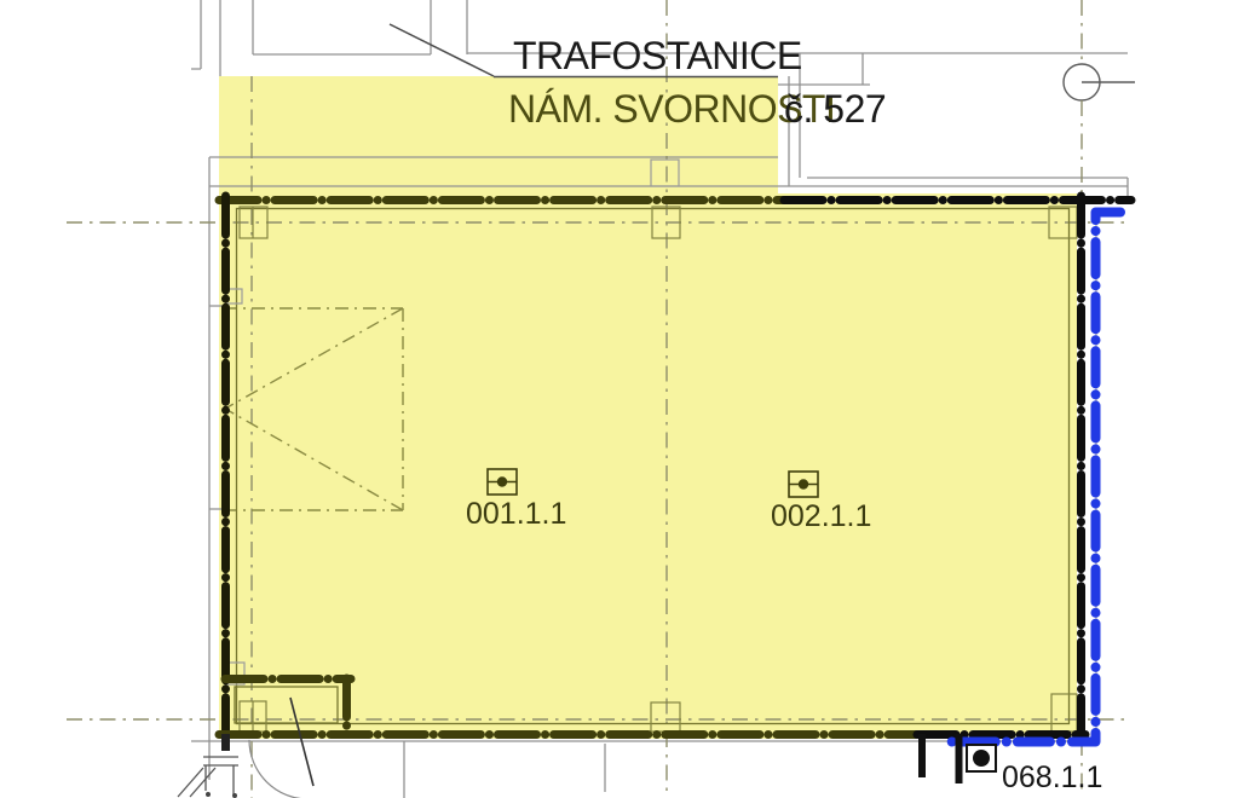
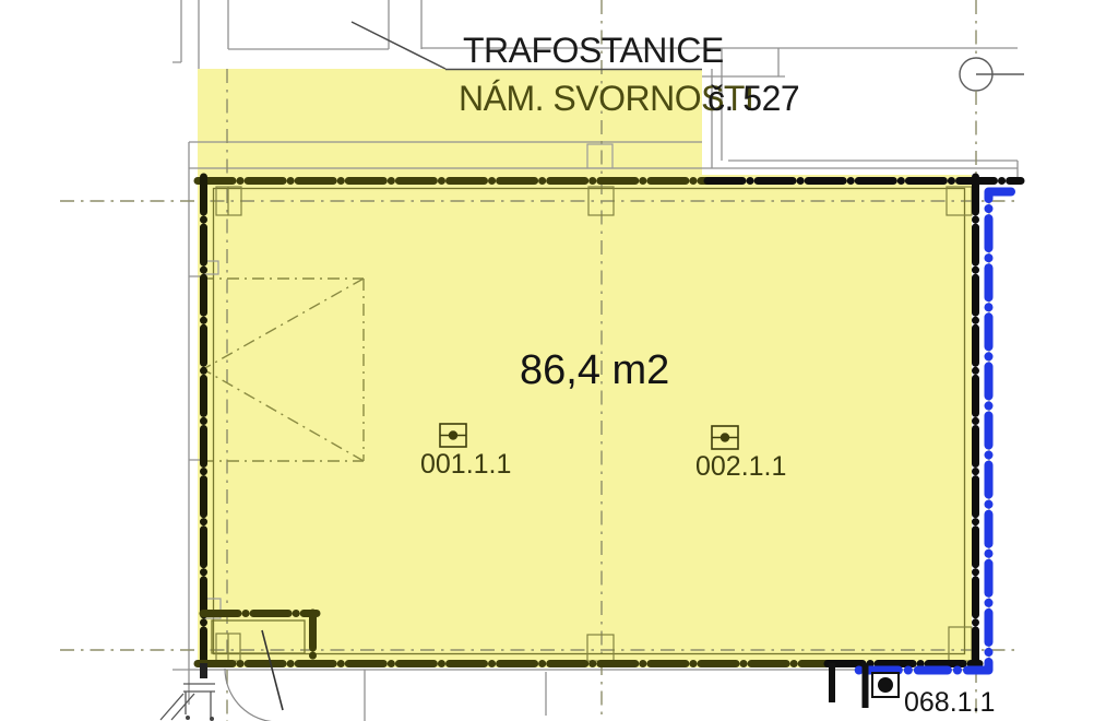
  TRAFOSTANICE
  NÁM. SVORNOSTI
  č. 527
+ 86,4 m2
  001.1.1
  002.1.1
  068.1.1
